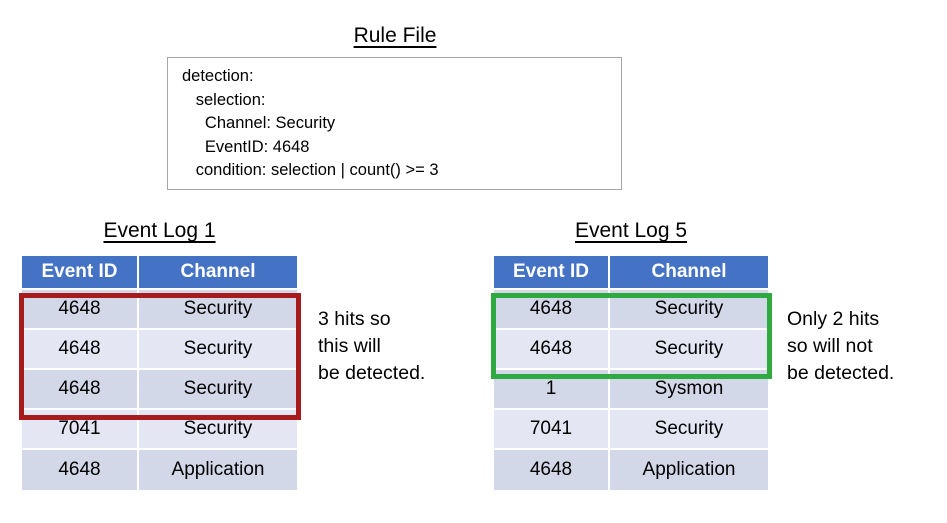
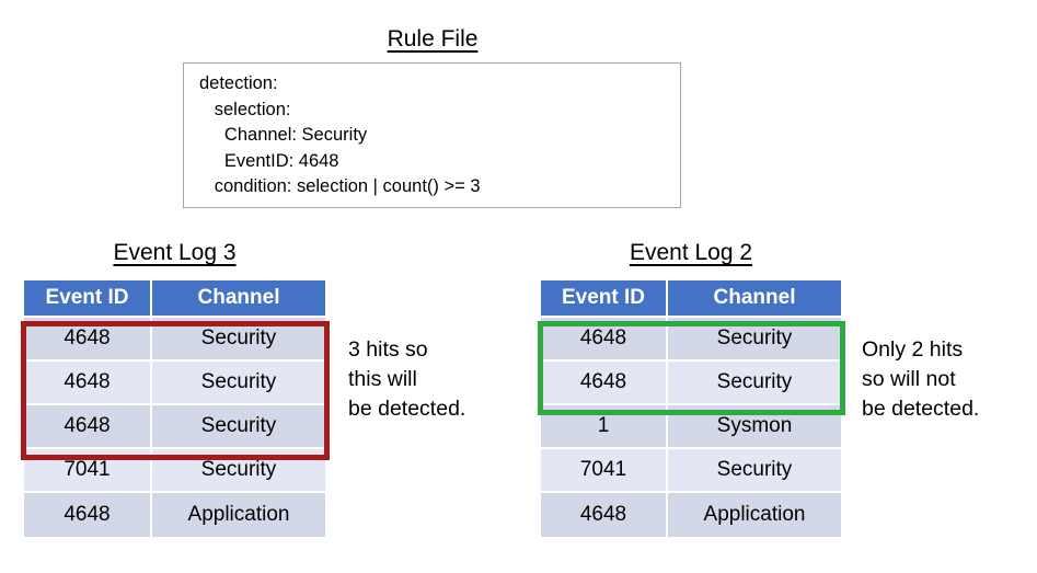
  Rule File
  detection:
  selection:
  Channel: Security
  EventID: 4648
  condition: selection | count() >= 3
- Event Log 1
+ Event Log 3
  Event ID	Channel
  4648	Security
  4648	Security
  4648	Security
  7041	Security
  4648	Application
  3 hits so
  this will
  be detected.
- Event Log 5
+ Event Log 2
  Event ID	Channel
  4648	Security
  4648	Security
  1	Sysmon
  7041	Security
  4648	Application
  Only 2 hits
  so will not
  be detected.
